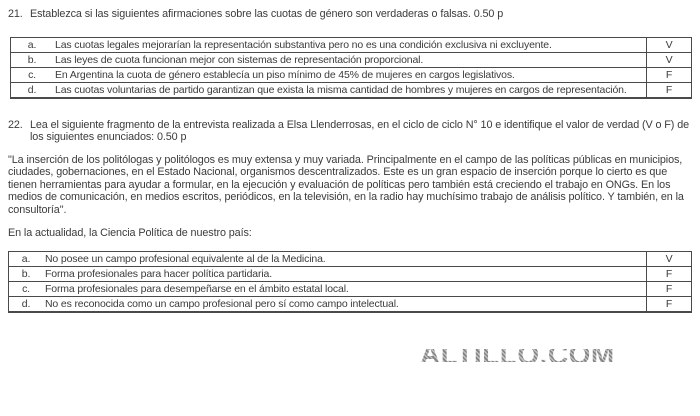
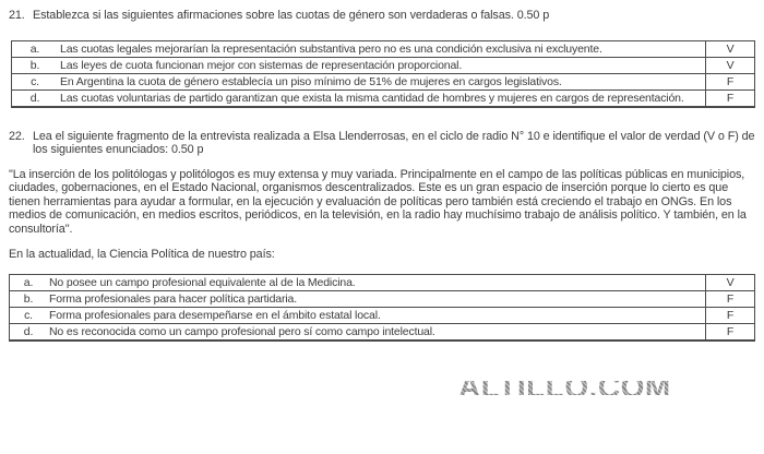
  21.
  Establezca si las siguientes afirmaciones sobre las cuotas de género son verdaderas o falsas. 0.50 p
  a.	Las cuotas legales mejorarían la representación substantiva pero no es una condición exclusiva ni excluyente.	V
  b.	Las leyes de cuota funcionan mejor con sistemas de representación proporcional.	V
- c.	En Argentina la cuota de género establecía un piso mínimo de 45% de mujeres en cargos legislativos.	F
+ c.	En Argentina la cuota de género establecía un piso mínimo de 51% de mujeres en cargos legislativos.	F
  d.	Las cuotas voluntarias de partido garantizan que exista la misma cantidad de hombres y mujeres en cargos de representación.	F
  22.
- Lea el siguiente fragmento de la entrevista realizada a Elsa Llenderrosas, en el ciclo de ciclo N° 10 e identifique el valor de verdad (V o F) de los siguientes enunciados: 0.50 p
+ Lea el siguiente fragmento de la entrevista realizada a Elsa Llenderrosas, en el ciclo de radio N° 10 e identifique el valor de verdad (V o F) de los siguientes enunciados: 0.50 p
  "La inserción de los politólogas y politólogos es muy extensa y muy variada. Principalmente en el campo de las políticas públicas en municipios, ciudades, gobernaciones, en el Estado Nacional, organismos descentralizados. Este es un gran espacio de inserción porque lo cierto es que tienen herramientas para ayudar a formular, en la ejecución y evaluación de políticas pero también está creciendo el trabajo en ONGs. En los medios de comunicación, en medios escritos, periódicos, en la televisión, en la radio hay muchísimo trabajo de análisis político. Y también, en la consultoría".
  En la actualidad, la Ciencia Política de nuestro país:
  a.	No posee un campo profesional equivalente al de la Medicina.	V
  b.	Forma profesionales para hacer política partidaria.	F
  c.	Forma profesionales para desempeñarse en el ámbito estatal local.	F
  d.	No es reconocida como un campo profesional pero sí como campo intelectual.	F
  ALTILLO.COM
